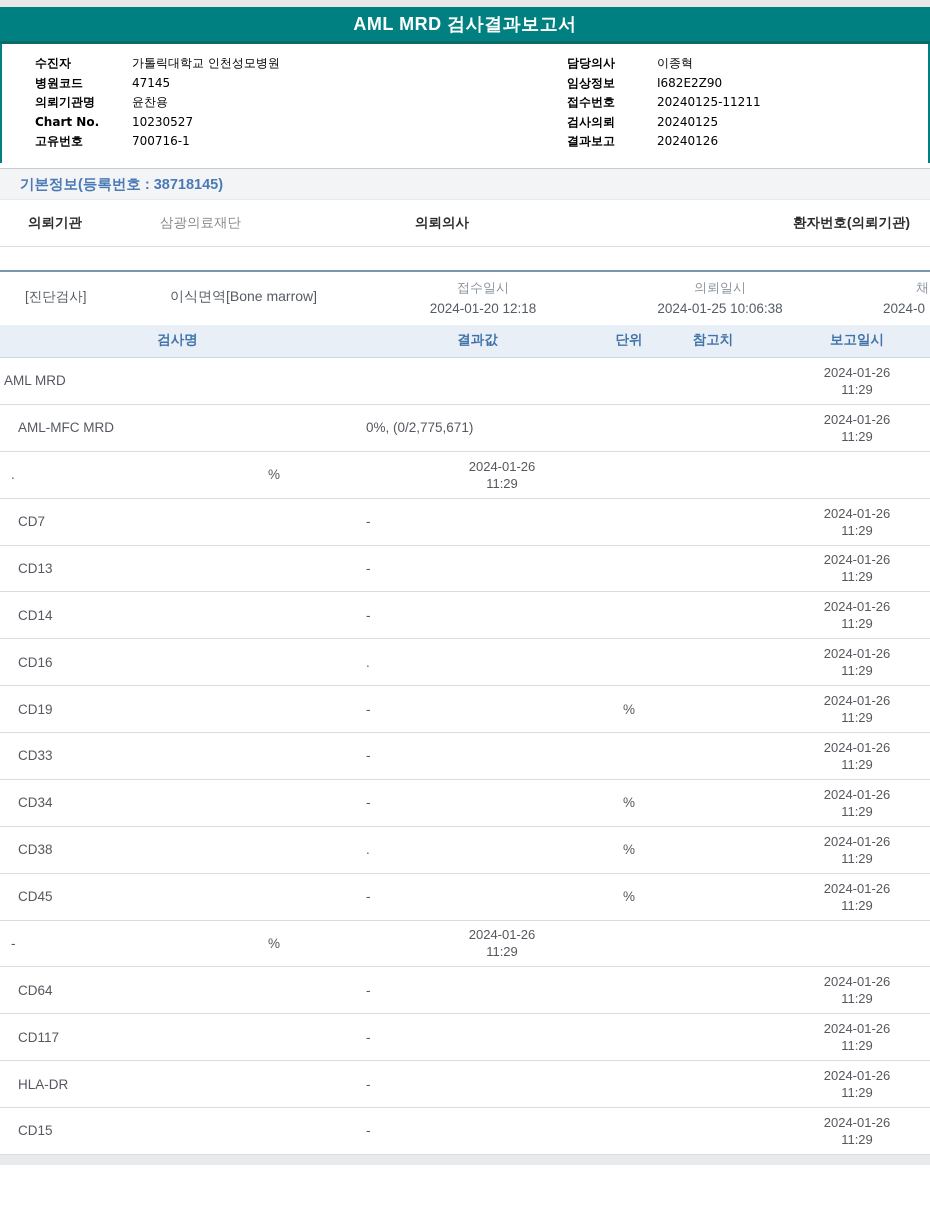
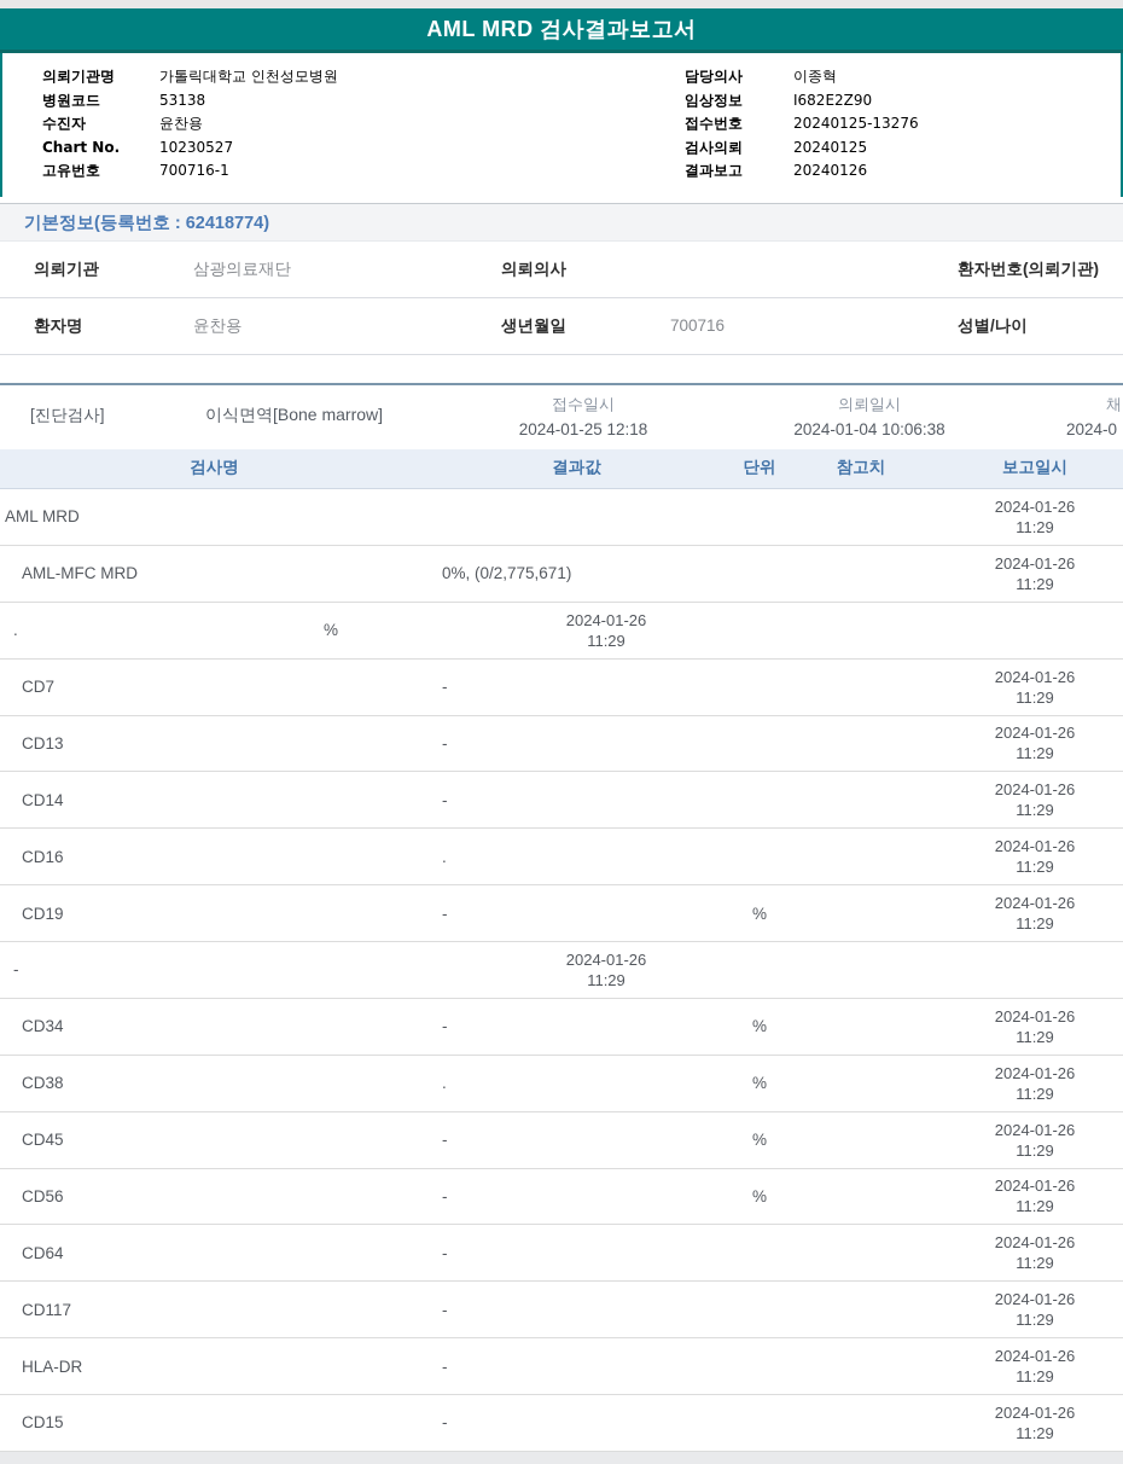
  AML MRD 검사결과보고서
- 수진자 가톨릭대학교 인천성모병원
+ 의뢰기관명 가톨릭대학교 인천성모병원
- 병원코드 47145
+ 병원코드 53138
- 의뢰기관명 윤찬용
+ 수진자 윤찬용
  Chart No. 10230527
  고유번호 700716-1
  담당의사 이종혁
  임상정보 I682E2Z90
- 접수번호 20240125-11211
+ 접수번호 20240125-13276
  검사의뢰 20240125
  결과보고 20240126
- 기본정보(등록번호 : 38718145)
+ 기본정보(등록번호 : 62418774)
  의뢰기관 삼광의료재단
  의뢰의사
  환자번호(의뢰기관)
+ 환자명 윤찬용
+ 생년월일 700716
+ 성별/나이
  [진단검사]
  이식면역[Bone marrow]
  접수일시
- 2024-01-20 12:18
+ 2024-01-25 12:18
  의뢰일시
- 2024-01-25 10:06:38
+ 2024-01-04 10:06:38
  채
  2024-0
  검사명
  결과값
  단위
  참고치
  보고일시
  AML MRD
  2024-01-26
  11:29
  AML-MFC MRD
  0%, (0/2,775,671)
  2024-01-26
  11:29
  .
  %
  2024-01-26
  11:29
  CD7
  -
  2024-01-26
  11:29
  CD13
  -
  2024-01-26
  11:29
  CD14
  -
  2024-01-26
  11:29
  CD16
  .
  2024-01-26
  11:29
  CD19
  -
  %
  2024-01-26
  11:29
- CD33
  -
  2024-01-26
  11:29
  CD34
  -
  %
  2024-01-26
  11:29
  CD38
  .
  %
  2024-01-26
  11:29
  CD45
  -
  %
  2024-01-26
  11:29
+ CD56
  -
  %
  2024-01-26
  11:29
  CD64
  -
  2024-01-26
  11:29
  CD117
  -
  2024-01-26
  11:29
  HLA-DR
  -
  2024-01-26
  11:29
  CD15
  -
  2024-01-26
  11:29
